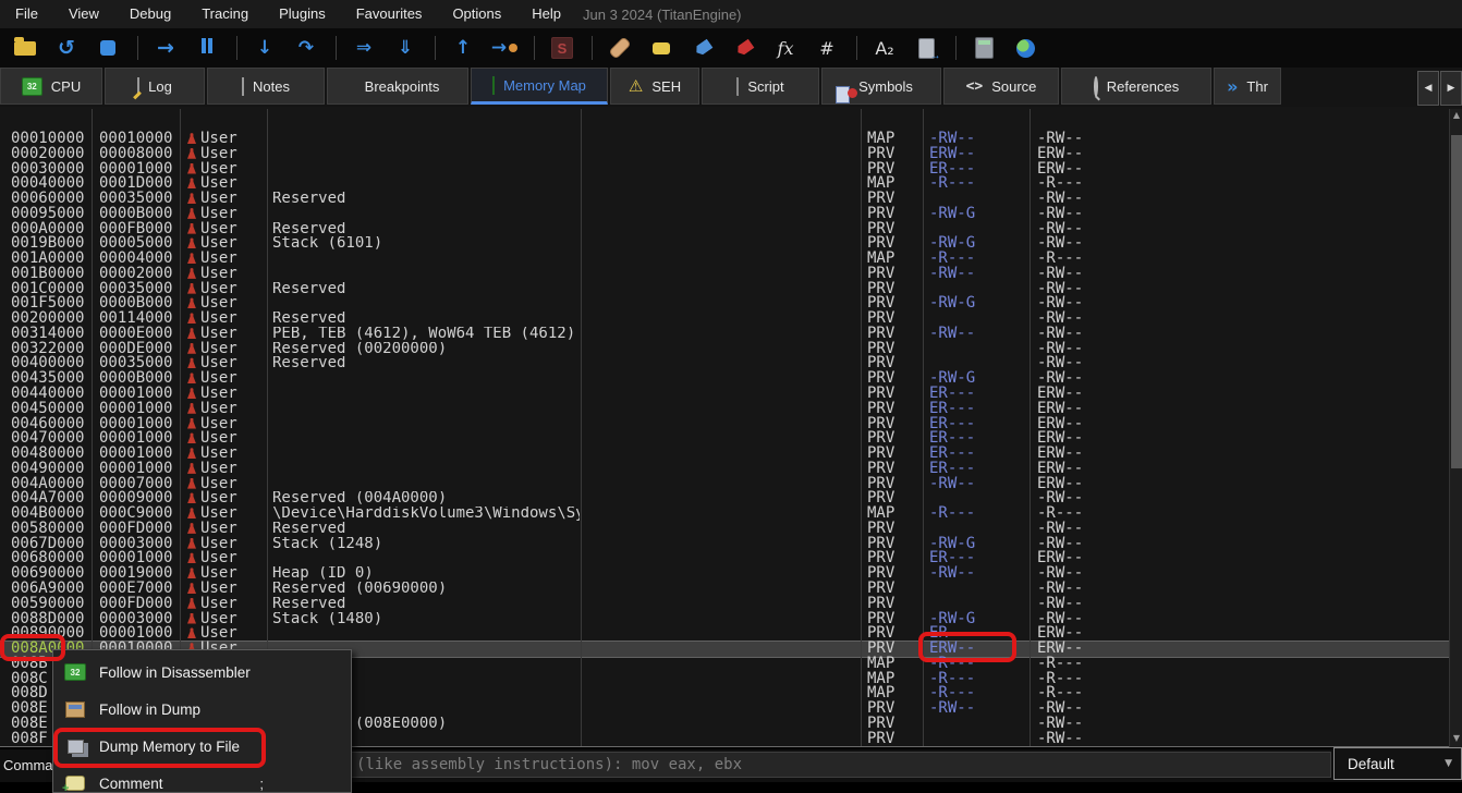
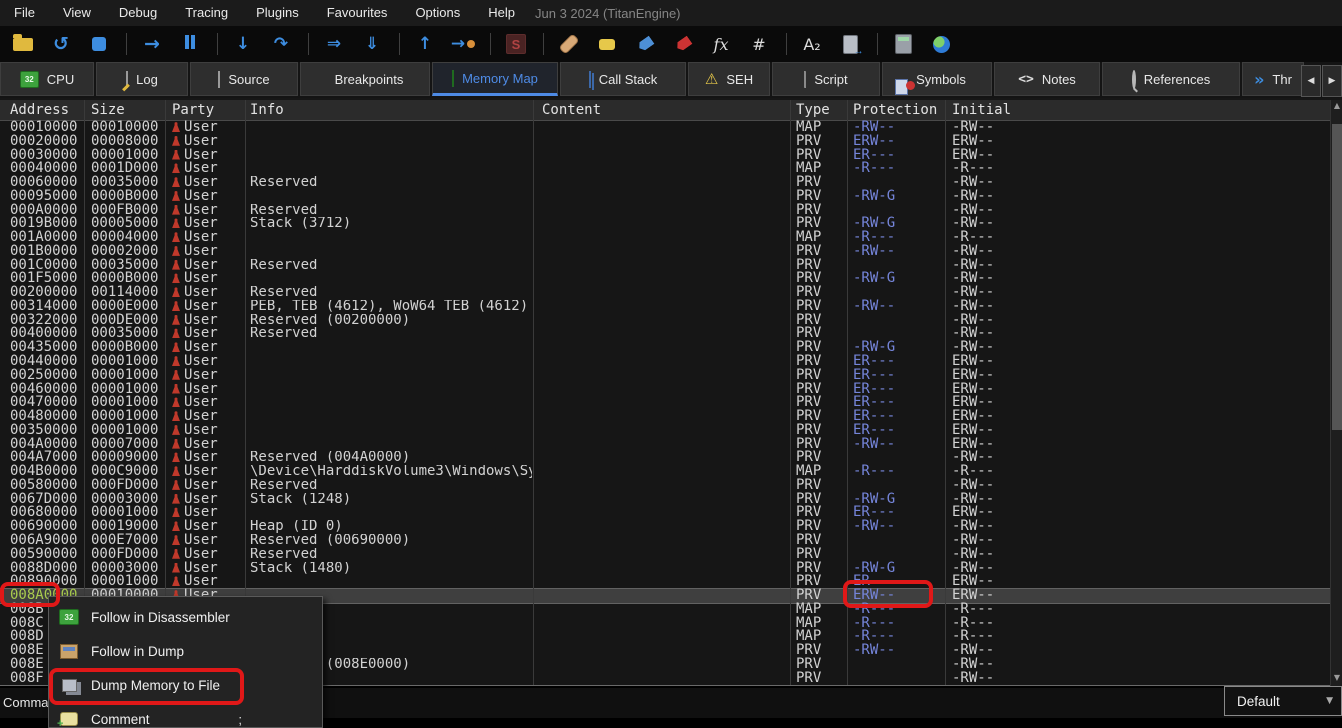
  File
  View
  Debug
  Tracing
  Plugins
  Favourites
  Options
  Help
  Jun 3 2024 (TitanEngine)
  ↺
  →
  ↓
  ↷
  ⇒
  ⇓
  ↑
  →
  S
  fx
  #
  A₂
  32
  CPU
  Log
- Notes
+ Source
  Breakpoints
  Memory Map
+ Call Stack
  ⚠
  SEH
  Script
  Symbols
  <>
- Source
+ Notes
  References
  »
  Thr
  ◀
  ▶
+ Address
+ Size
+ Party
+ Info
+ Content
+ Type
+ Protection
+ Initial
  00010000
  00010000
  User
  MAP
  -RW--
  -RW--
  00020000
  00008000
  User
  PRV
  ERW--
  ERW--
  00030000
  00001000
  User
  PRV
  ER---
  ERW--
  00040000
  0001D000
  User
  MAP
  -R---
  -R---
  00060000
  00035000
  User
  Reserved
  PRV
  -RW--
  00095000
  0000B000
  User
  PRV
  -RW-G
  -RW--
  000A0000
  000FB000
  User
  Reserved
  PRV
  -RW--
  0019B000
  00005000
  User
- Stack (6101)
+ Stack (3712)
  PRV
  -RW-G
  -RW--
  001A0000
  00004000
  User
  MAP
  -R---
  -R---
  001B0000
  00002000
  User
  PRV
  -RW--
  -RW--
  001C0000
  00035000
  User
  Reserved
  PRV
  -RW--
  001F5000
  0000B000
  User
  PRV
  -RW-G
  -RW--
  00200000
  00114000
  User
  Reserved
  PRV
  -RW--
  00314000
  0000E000
  User
  PEB, TEB (4612), WoW64 TEB (4612)
  PRV
  -RW--
  -RW--
  00322000
  000DE000
  User
  Reserved (00200000)
  PRV
  -RW--
  00400000
  00035000
  User
  Reserved
  PRV
  -RW--
  00435000
  0000B000
  User
  PRV
  -RW-G
  -RW--
  00440000
  00001000
  User
  PRV
  ER---
  ERW--
- 00450000
+ 00250000
  00001000
  User
  PRV
  ER---
  ERW--
  00460000
  00001000
  User
  PRV
  ER---
  ERW--
  00470000
  00001000
  User
  PRV
  ER---
  ERW--
  00480000
  00001000
  User
  PRV
  ER---
  ERW--
- 00490000
+ 00350000
  00001000
  User
  PRV
  ER---
  ERW--
  004A0000
  00007000
  User
  PRV
  -RW--
  ERW--
  004A7000
  00009000
  User
  Reserved (004A0000)
  PRV
  -RW--
  004B0000
  000C9000
  User
  \Device\HarddiskVolume3\Windows\S
  MAP
  -R---
  -R---
  00580000
  000FD000
  User
  Reserved
  PRV
  -RW--
  0067D000
  00003000
  User
  Stack (1248)
  PRV
  -RW-G
  -RW--
  00680000
  00001000
  User
  PRV
  ER---
  ERW--
  00690000
  00019000
  User
  Heap (ID 0)
  PRV
  -RW--
  -RW--
  006A9000
  000E7000
  User
  Reserved (00690000)
  PRV
  -RW--
  00590000
  000FD000
  User
  Reserved
  PRV
  -RW--
  0088D000
  00003000
  User
  Stack (1480)
  PRV
  -RW-G
  -RW--
  00890000
  00001000
  User
  PRV
  ER---
  ERW--
  PRV
  ERW--
  ERW--
  008B
  MAP
  -R---
  -R---
  008C
  MAP
  -R---
  -R---
  008D
  MAP
  -R---
  -R---
  008E
  PRV
  -RW--
  -RW--
  008E
  PRV
  -RW--
  008F
  PRV
  -RW--
  ▲
  ▼
  32
  Follow in Disassembler
  Follow in Dump
  Dump Memory to File
  Comment
  ;
- (like assembly instructions): mov eax, ebx
  Default
  ▼
